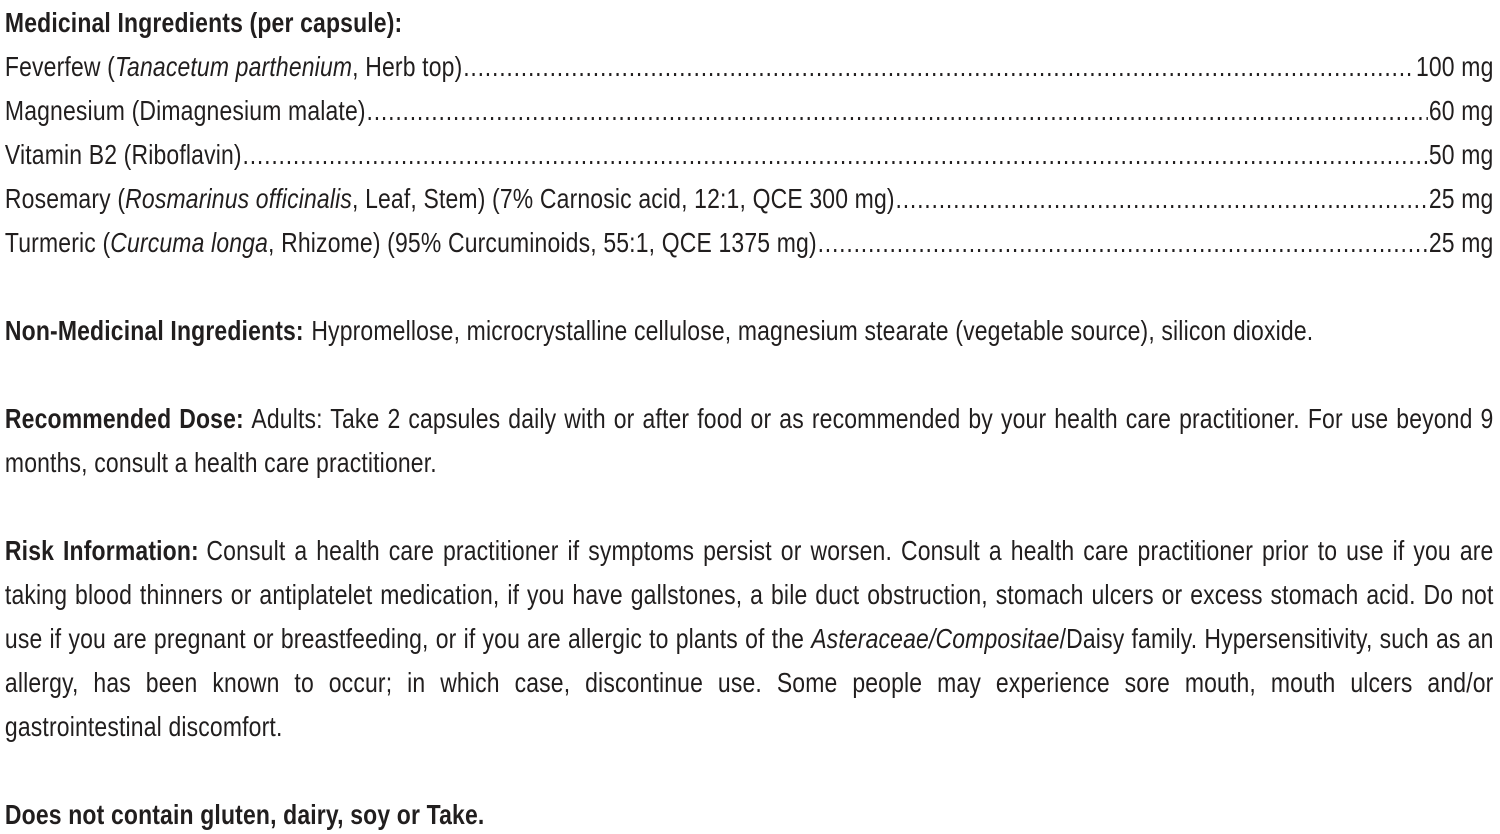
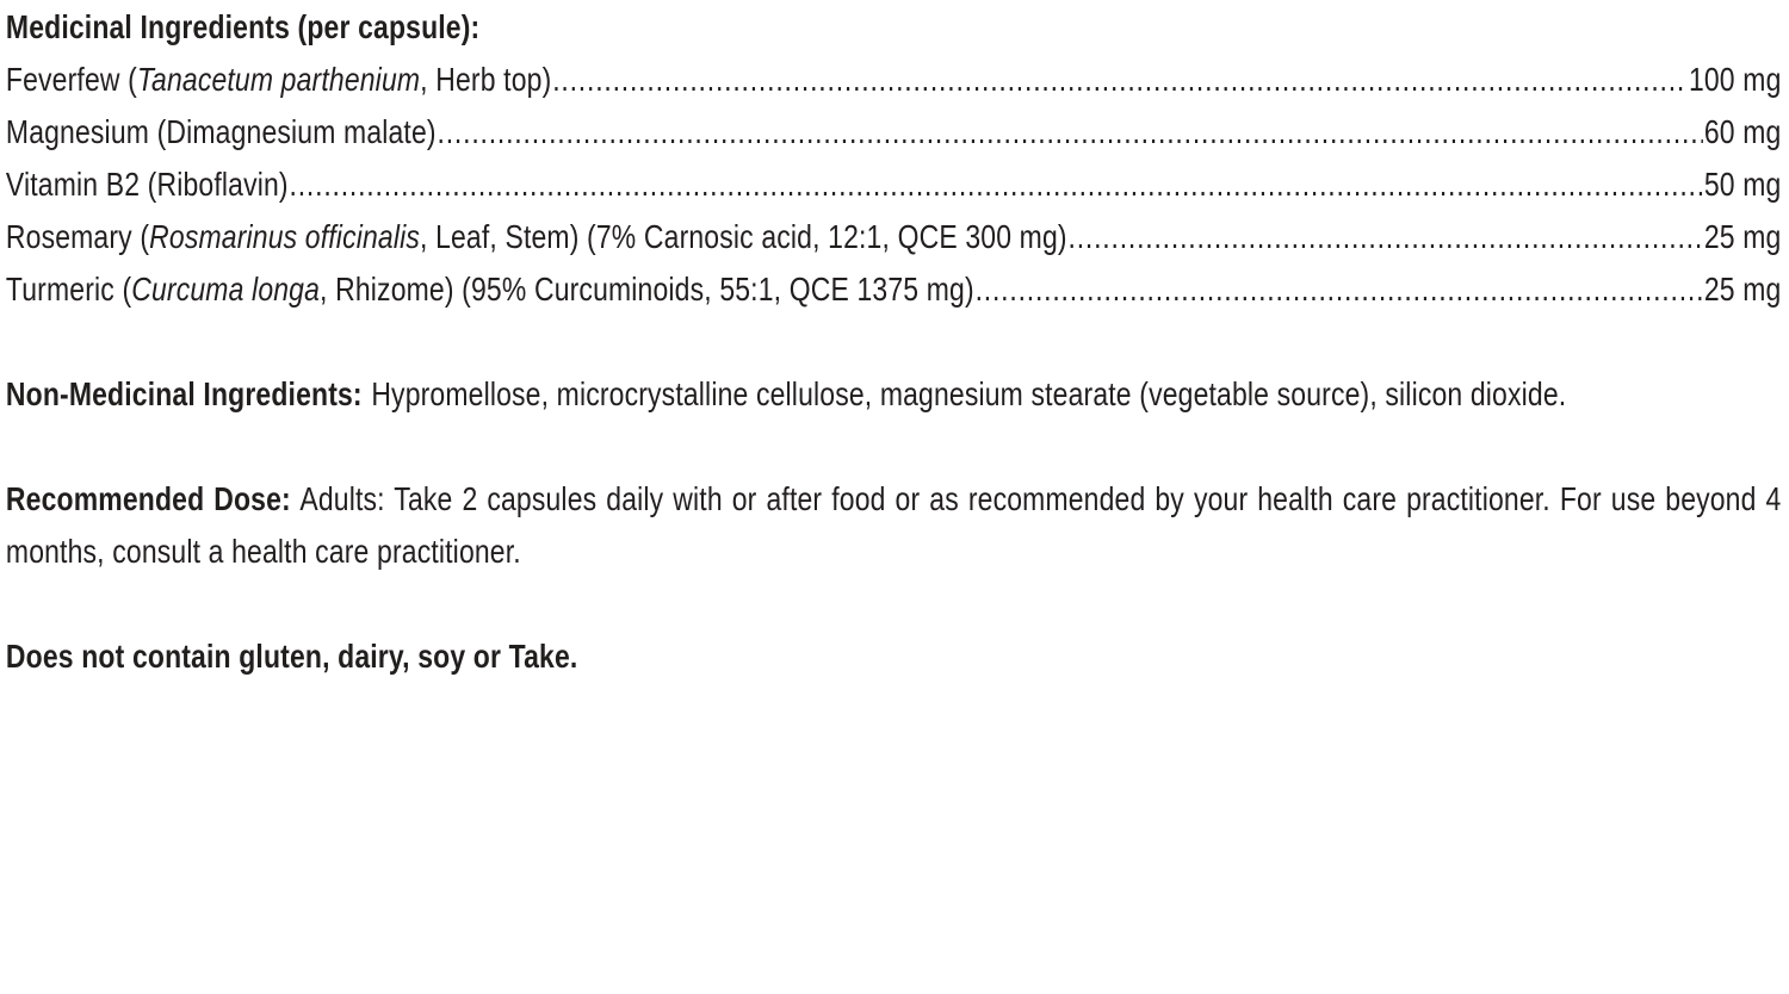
  Medicinal Ingredients (per capsule):
  Feverfew (Tanacetum parthenium, Herb top)
  100 mg
  Magnesium (Dimagnesium malate)
  60 mg
  Vitamin B2 (Riboflavin)
  50 mg
  Rosemary (Rosmarinus officinalis, Leaf, Stem) (7% Carnosic acid, 12:1, QCE 300 mg)
  25 mg
  Turmeric (Curcuma longa, Rhizome) (95% Curcuminoids, 55:1, QCE 1375 mg)
  25 mg
  Non-Medicinal Ingredients: Hypromellose, microcrystalline cellulose, magnesium stearate (vegetable source), silicon dioxide.
- Recommended Dose: Adults: Take 2 capsules daily with or after food or as recommended by your health care practitioner. For use beyond 9 months, consult a health care practitioner.
+ Recommended Dose: Adults: Take 2 capsules daily with or after food or as recommended by your health care practitioner. For use beyond 4 months, consult a health care practitioner.
- Risk Information: Consult a health care practitioner if symptoms persist or worsen. Consult a health care practitioner prior to use if you are taking blood thinners or antiplatelet medication, if you have gallstones, a bile duct obstruction, stomach ulcers or excess stomach acid. Do not use if you are pregnant or breastfeeding, or if you are allergic to plants of the Asteraceae/Compositae/Daisy family. Hypersensitivity, such as an allergy, has been known to occur; in which case, discontinue use. Some people may experience sore mouth, mouth ulcers and/or gastrointestinal discomfort.
  Does not contain gluten, dairy, soy or Take.
